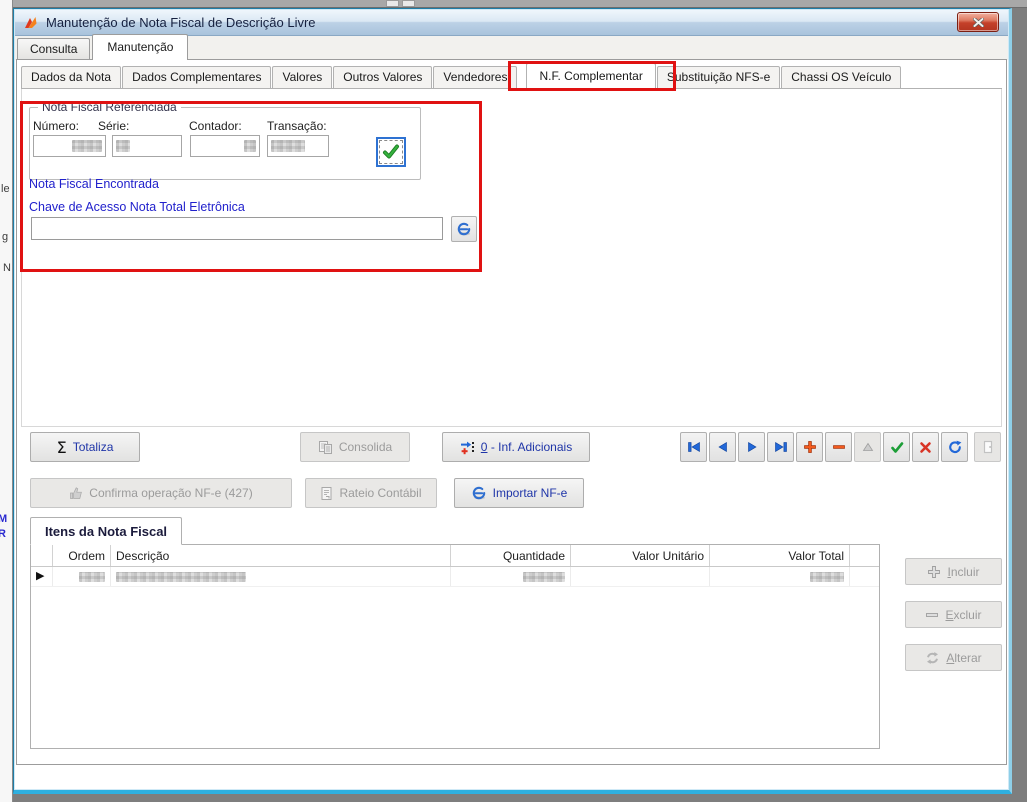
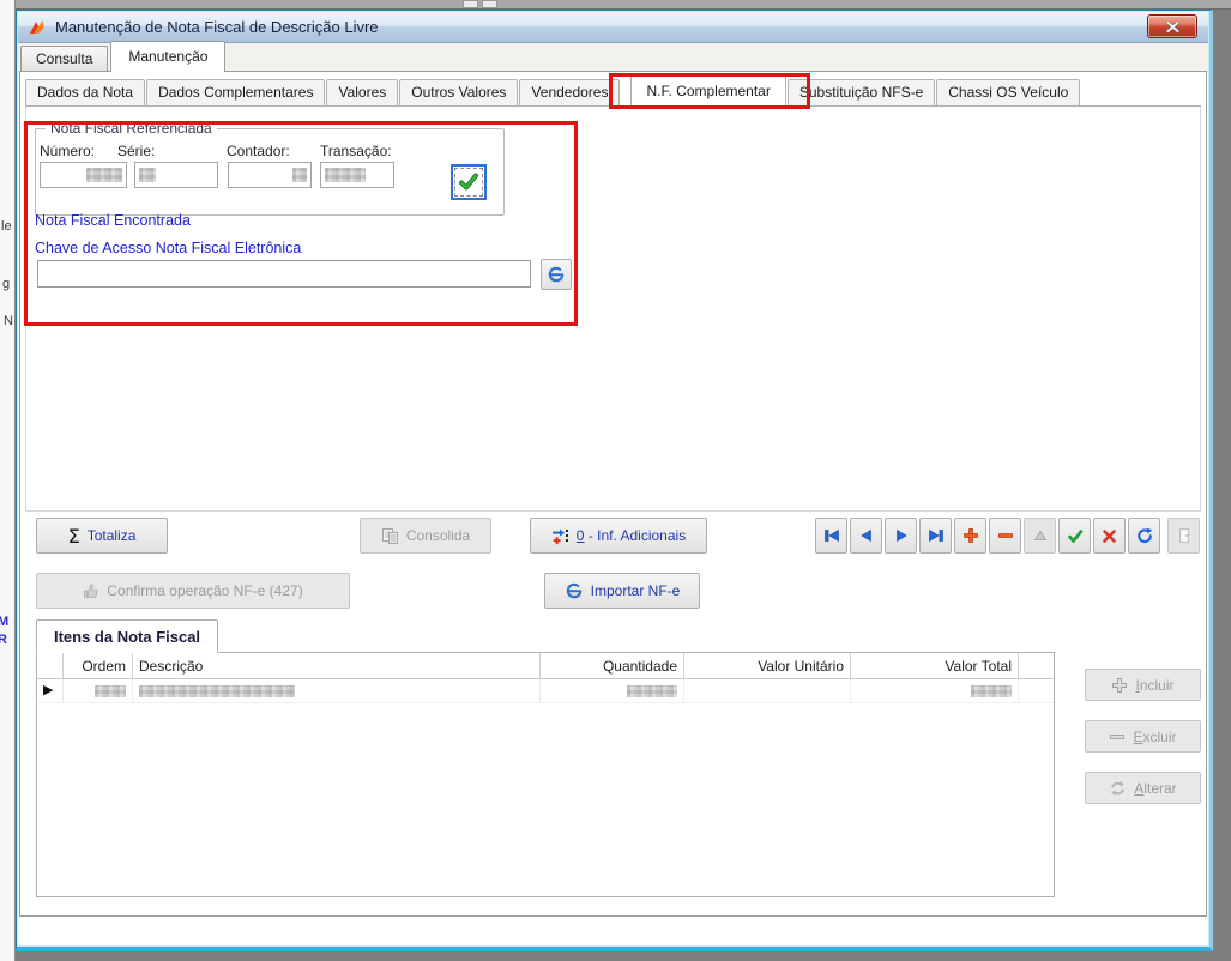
  le
  g
  N
  M
  R
  Manutenção de Nota Fiscal de Descrição Livre
  Consulta
  Manutenção
  Dados da Nota
  Dados Complementares
  Valores
  Outros Valores
  Vendedores
  N.F. Complementar
  Substituição NFS-e
  Chassi OS Veículo
  Nota Fiscal Referenciada
  Número:
  Série:
  Contador:
  Transação:
  Nota Fiscal Encontrada
- Chave de Acesso Nota Total Eletrônica
+ Chave de Acesso Nota Fiscal Eletrônica
  Σ
  Totaliza
  Consolida
  0 - Inf. Adicionais
  Confirma operação NF-e (427)
- Rateio Contábil
  Importar NF-e
  Itens da Nota Fiscal
  Ordem
  Descrição
  Quantidade
  Valor Unitário
  Valor Total
  ▶
  Incluir
  Excluir
  Alterar
